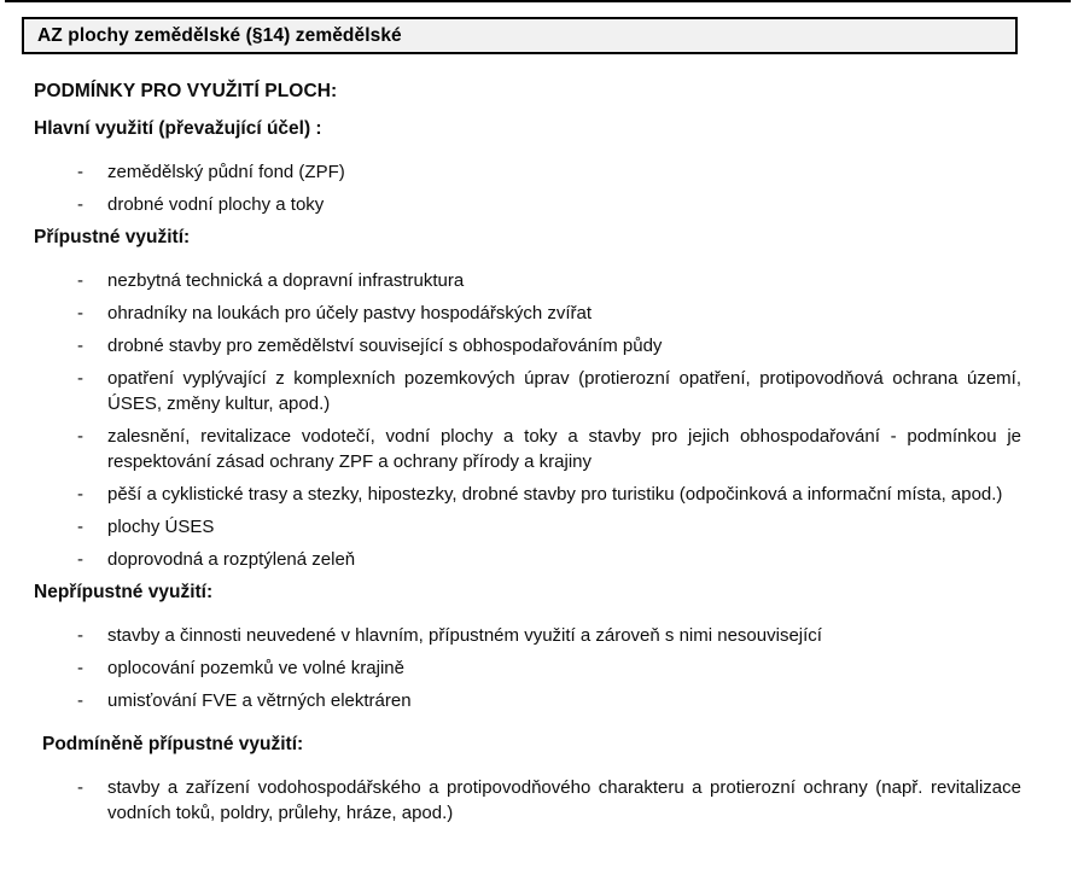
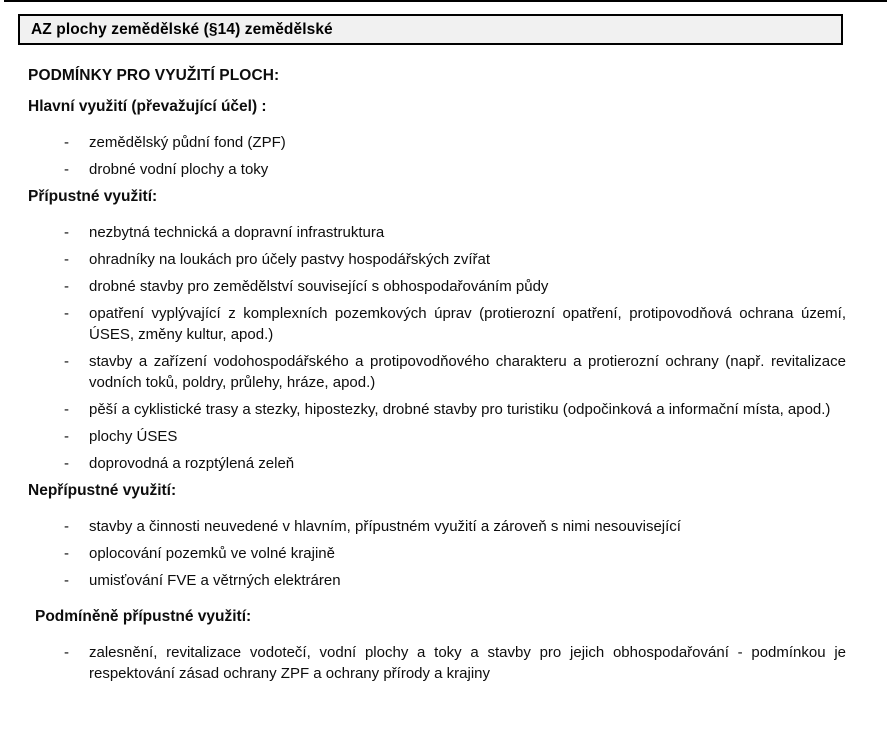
  AZ plochy zemědělské (§14) zemědělské
  PODMÍNKY PRO VYUŽITÍ PLOCH:
  Hlavní využití (převažující účel) :
  -
  zemědělský půdní fond (ZPF)
  -
  drobné vodní plochy a toky
  Přípustné využití:
  -
  nezbytná technická a dopravní infrastruktura
  -
  ohradníky na loukách pro účely pastvy hospodářských zvířat
  -
  drobné stavby pro zemědělství související s obhospodařováním půdy
  -
  opatření vyplývající z komplexních pozemkových úprav (protierozní opatření, protipovodňová ochrana území, ÚSES, změny kultur, apod.)
  -
- zalesnění, revitalizace vodotečí, vodní plochy a toky a stavby pro jejich obhospodařování - podmínkou je respektování zásad ochrany ZPF a ochrany přírody a krajiny
+ stavby a zařízení vodohospodářského a protipovodňového charakteru a protierozní ochrany (např. revitalizace vodních toků, poldry, průlehy, hráze, apod.)
  -
  pěší a cyklistické trasy a stezky, hipostezky, drobné stavby pro turistiku (odpočinková a informační místa, apod.)
  -
  plochy ÚSES
  -
  doprovodná a rozptýlená zeleň
  Nepřípustné využití:
  -
  stavby a činnosti neuvedené v hlavním, přípustném využití a zároveň s nimi nesouvisející
  -
  oplocování pozemků ve volné krajině
  -
  umisťování FVE a větrných elektráren
  Podmíněně přípustné využití:
  -
- stavby a zařízení vodohospodářského a protipovodňového charakteru a protierozní ochrany (např. revitalizace vodních toků, poldry, průlehy, hráze, apod.)
+ zalesnění, revitalizace vodotečí, vodní plochy a toky a stavby pro jejich obhospodařování - podmínkou je respektování zásad ochrany ZPF a ochrany přírody a krajiny
